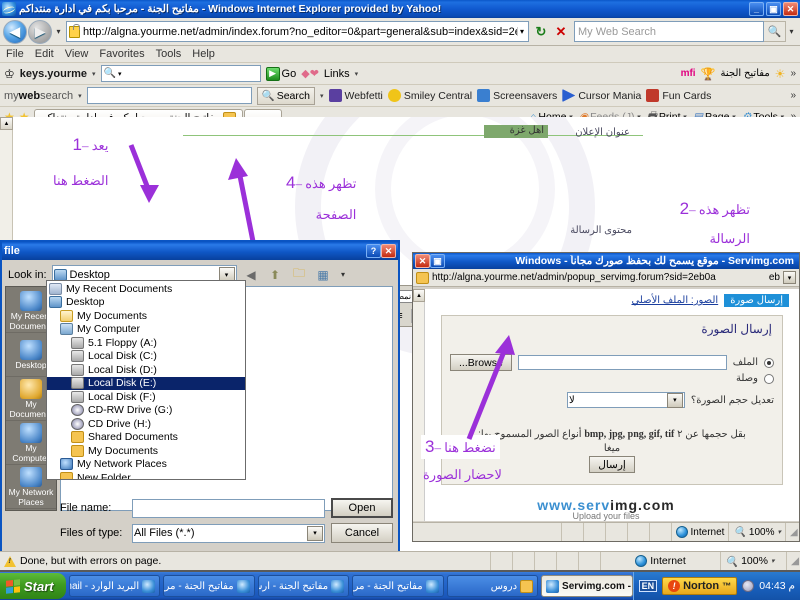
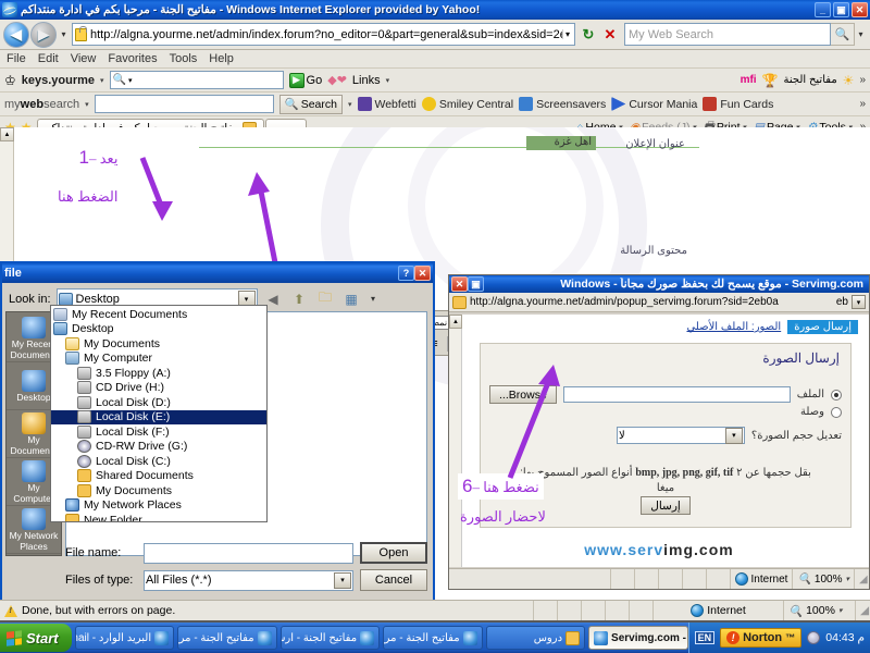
  مفاتيح الجنة - مرحبا بكم في ادارة منتداكم - Windows Internet Explorer provided by Yahoo!
  _
  ▣
  ✕
  ◀
  ▶
  ▾
  http://algna.yourme.net/admin/index.forum?no_editor=0&part=general&sub=index&sid=2
  ▾
  ↻
  ✕
  My Web Search
  🔍
  ▾
  File
  Edit
  View
  Favorites
  Tools
  Help
  ♔
  keys.yourme
  🔍
  ▶
  Go
  ◆❤
  Links
  mfi
  🏆
  مفاتيح الجنة
  ☀
  »
  mywebsearch
  🔍
  Search
  Webfetti
  Smiley Central
  Screensavers
  Cursor Mania
  Fun Cards
  »
  🖶
  عنوان الإعلان
  اهل غزة
  محتوى الرسالة
  يعد –1
  الضغط هنا
- تظهر هذه –2
- الرسالة
- تظهر هذه –4
- الصفحة
  file
  ?
  ✕
  Look in:
  Desktop
  ◀
  ⬆
  🗀
  ▦
  ▾
  My Rece Documen
  Desktop
  My Documen
  My Compute
  My Network Places
  File name:
  Open
  Files of type:
  All Files (*.*)
  Cancel
  My Recent Documents
  Desktop
  My Documents
  My Computer
- 5.1 Floppy (A:)
+ 3.5 Floppy (A:)
- Local Disk (C:)
+ CD Drive (H:)
  Local Disk (D:)
  Local Disk (E:)
  Local Disk (F:)
  CD-RW Drive (G:)
- CD Drive (H:)
+ Local Disk (C:)
  Shared Documents
  My Documents
  My Network Places
  New Folder
  Servimg.com - موقع يسمح لك بحفظ صورك مجاناً - Windows
  ▣
  ✕
  http://algna.yourme.net/admin/popup_servimg.forum?sid=2eb0a
  eb
  إرسال صورة
  الصور: الملف الأصلي
  إرسال الصورة
  الملف
  Brows...
  وصلة
  تعديل حجم الصورة؟
  لا
  بقل حجمها عن ٢ bmp, jpg, png, gif, tif أنواع الصور المسمو
  ميغا
  إرسال
  www.servimg.com
- Upload your files
- نضغط هنا –3
+ نضغط هنا –6
  لاحضار الصورة
  Internet
  🔍
  100%
  ◢
  Done, but with errors on page.
  Internet
  🔍
  100%
  ◢
  Start
  البريد الوارد - ail
  مفاتيح الجنة - مر
  مفاتيح الجنة - ار
  مفاتيح الجنة - مر
  دروس
  Servimg.com -
  EN
  !
  Norton
  ™
  م 04:43
